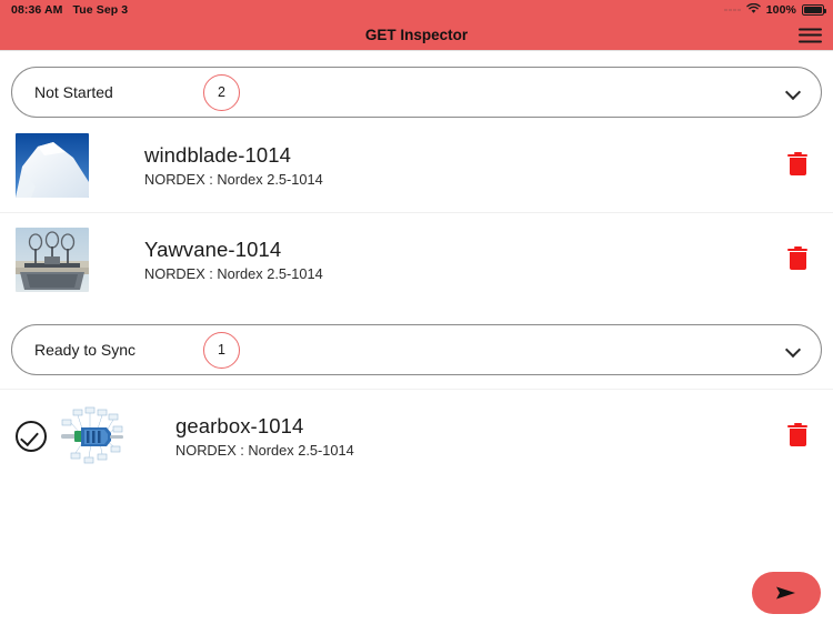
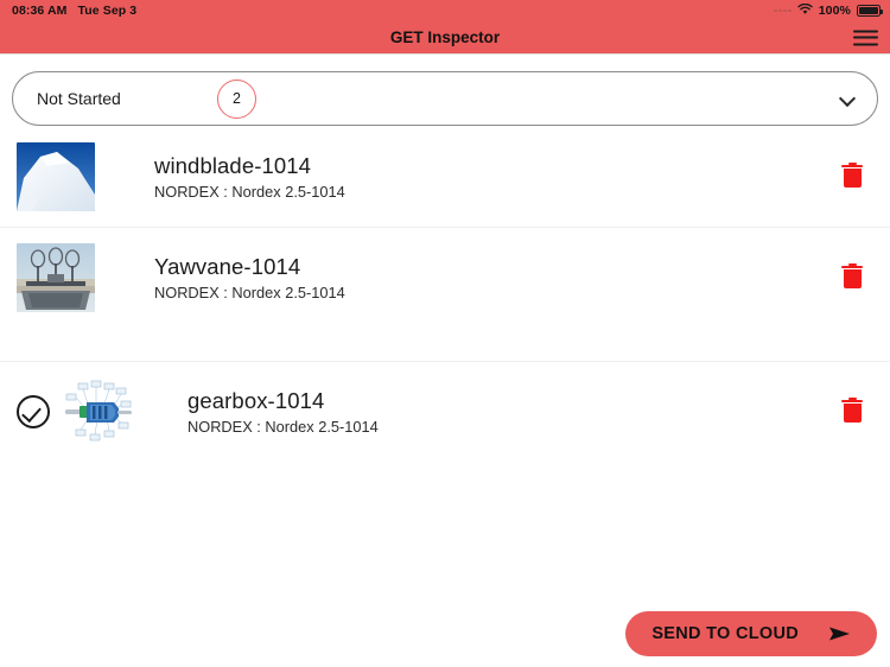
  08:36 AM
  Tue Sep 3
  100%
  GET Inspector
  Not Started
  2
  windblade-1014
  NORDEX : Nordex 2.5-1014
  Yawvane-1014
  NORDEX : Nordex 2.5-1014
- Ready to Sync
- 1
  gearbox-1014
  NORDEX : Nordex 2.5-1014
+ SEND TO CLOUD
